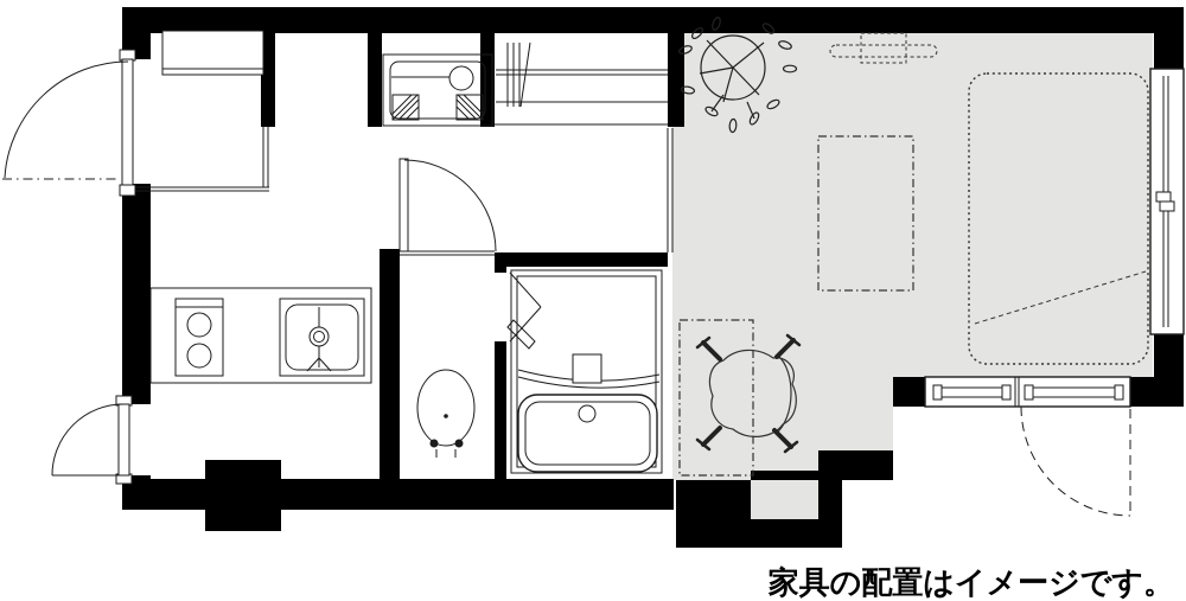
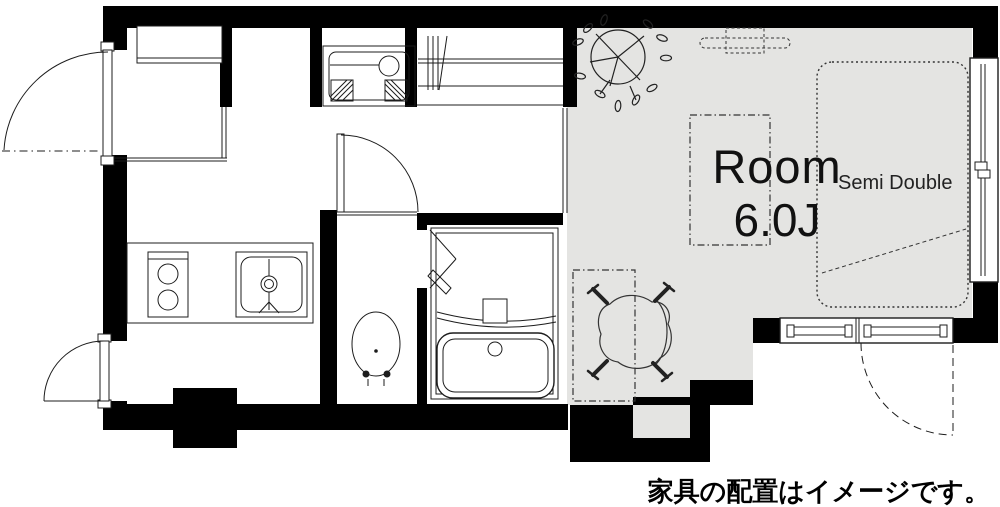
+ Room
+ 6.0J
+ Semi Double
  家具の配置はイメージです。
